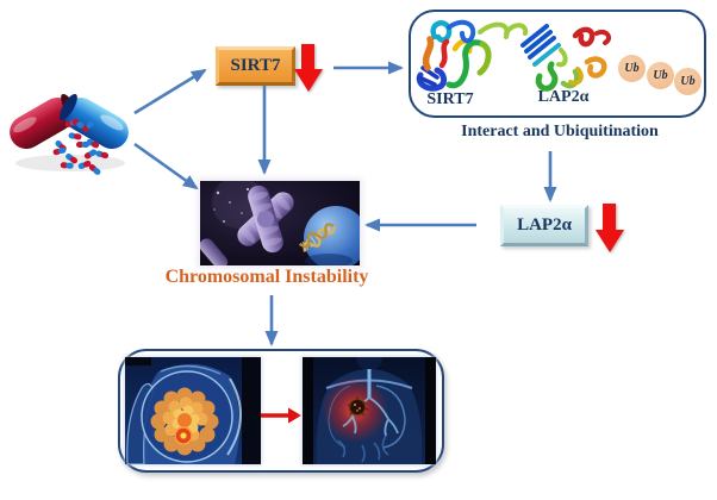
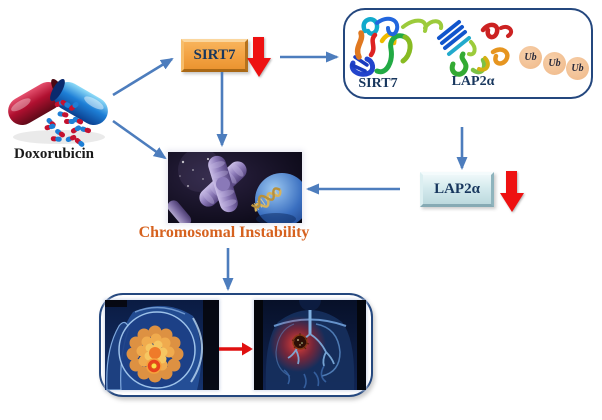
+ Doxorubicin
  SIRT7
  Ub
  Ub
  Ub
  SIRT7
  LAP2α
- Interact and Ubiquitination
  LAP2α
  Chromosomal Instability
